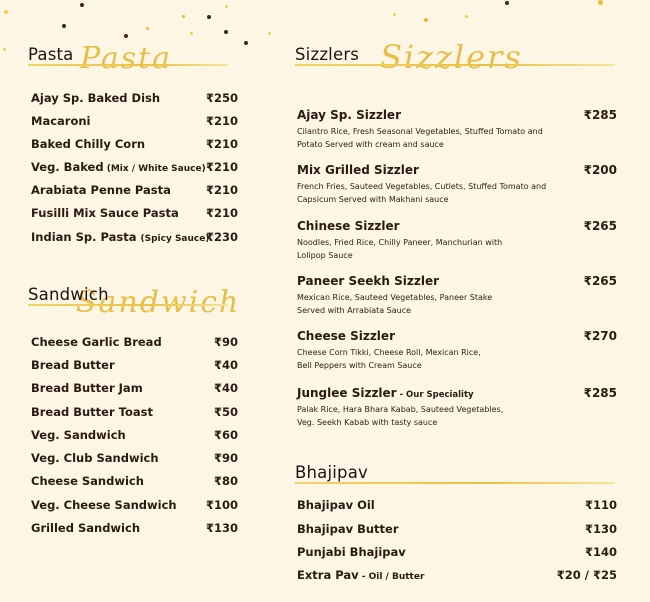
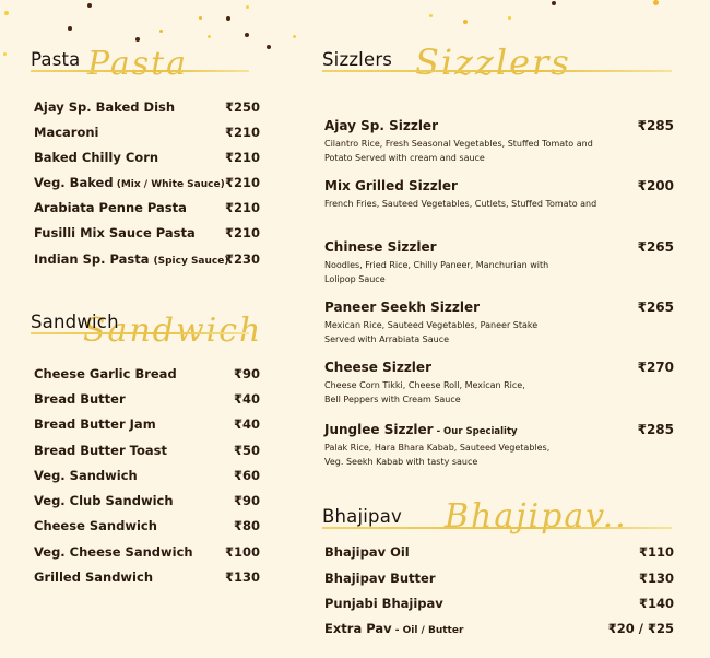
  Pasta
  Pasta
  Ajay Sp. Baked Dish
  ₹250
  Macaroni
  ₹210
  Baked Chilly Corn
  ₹210
  Veg. Baked (Mix / White Sauce)
  ₹210
  Arabiata Penne Pasta
  ₹210
  Fusilli Mix Sauce Pasta
  ₹210
  Indian Sp. Pasta (Spicy Sauce)
  ₹230
  Sandwich
  Sandwich
  Cheese Garlic Bread
  ₹90
  Bread Butter
  ₹40
  Bread Butter Jam
  ₹40
  Bread Butter Toast
  ₹50
  Veg. Sandwich
  ₹60
  Veg. Club Sandwich
  ₹90
  Cheese Sandwich
  ₹80
  Veg. Cheese Sandwich
  ₹100
  Grilled Sandwich
  ₹130
  Sizzlers
  Sizzlers
  Ajay Sp. Sizzler
  Cilantro Rice, Fresh Seasonal Vegetables, Stuffed Tomato and
  Potato Served with cream and sauce
  ₹285
  Mix Grilled Sizzler
  French Fries, Sauteed Vegetables, Cutlets, Stuffed Tomato and
- Capsicum Served with Makhani sauce
  ₹200
  Chinese Sizzler
  Noodles, Fried Rice, Chilly Paneer, Manchurian with
  Lolipop Sauce
  ₹265
  Paneer Seekh Sizzler
  Mexican Rice, Sauteed Vegetables, Paneer Stake
  Served with Arrabiata Sauce
  ₹265
  Cheese Sizzler
  Cheese Corn Tikki, Cheese Roll, Mexican Rice,
  Bell Peppers with Cream Sauce
  ₹270
  Junglee Sizzler - Our Speciality
  Palak Rice, Hara Bhara Kabab, Sauteed Vegetables,
  Veg. Seekh Kabab with tasty sauce
  ₹285
+ Bhajipav..
  Bhajipav
  Bhajipav Oil
  ₹110
  Bhajipav Butter
  ₹130
  Punjabi Bhajipav
  ₹140
  Extra Pav - Oil / Butter
  ₹20 / ₹25
